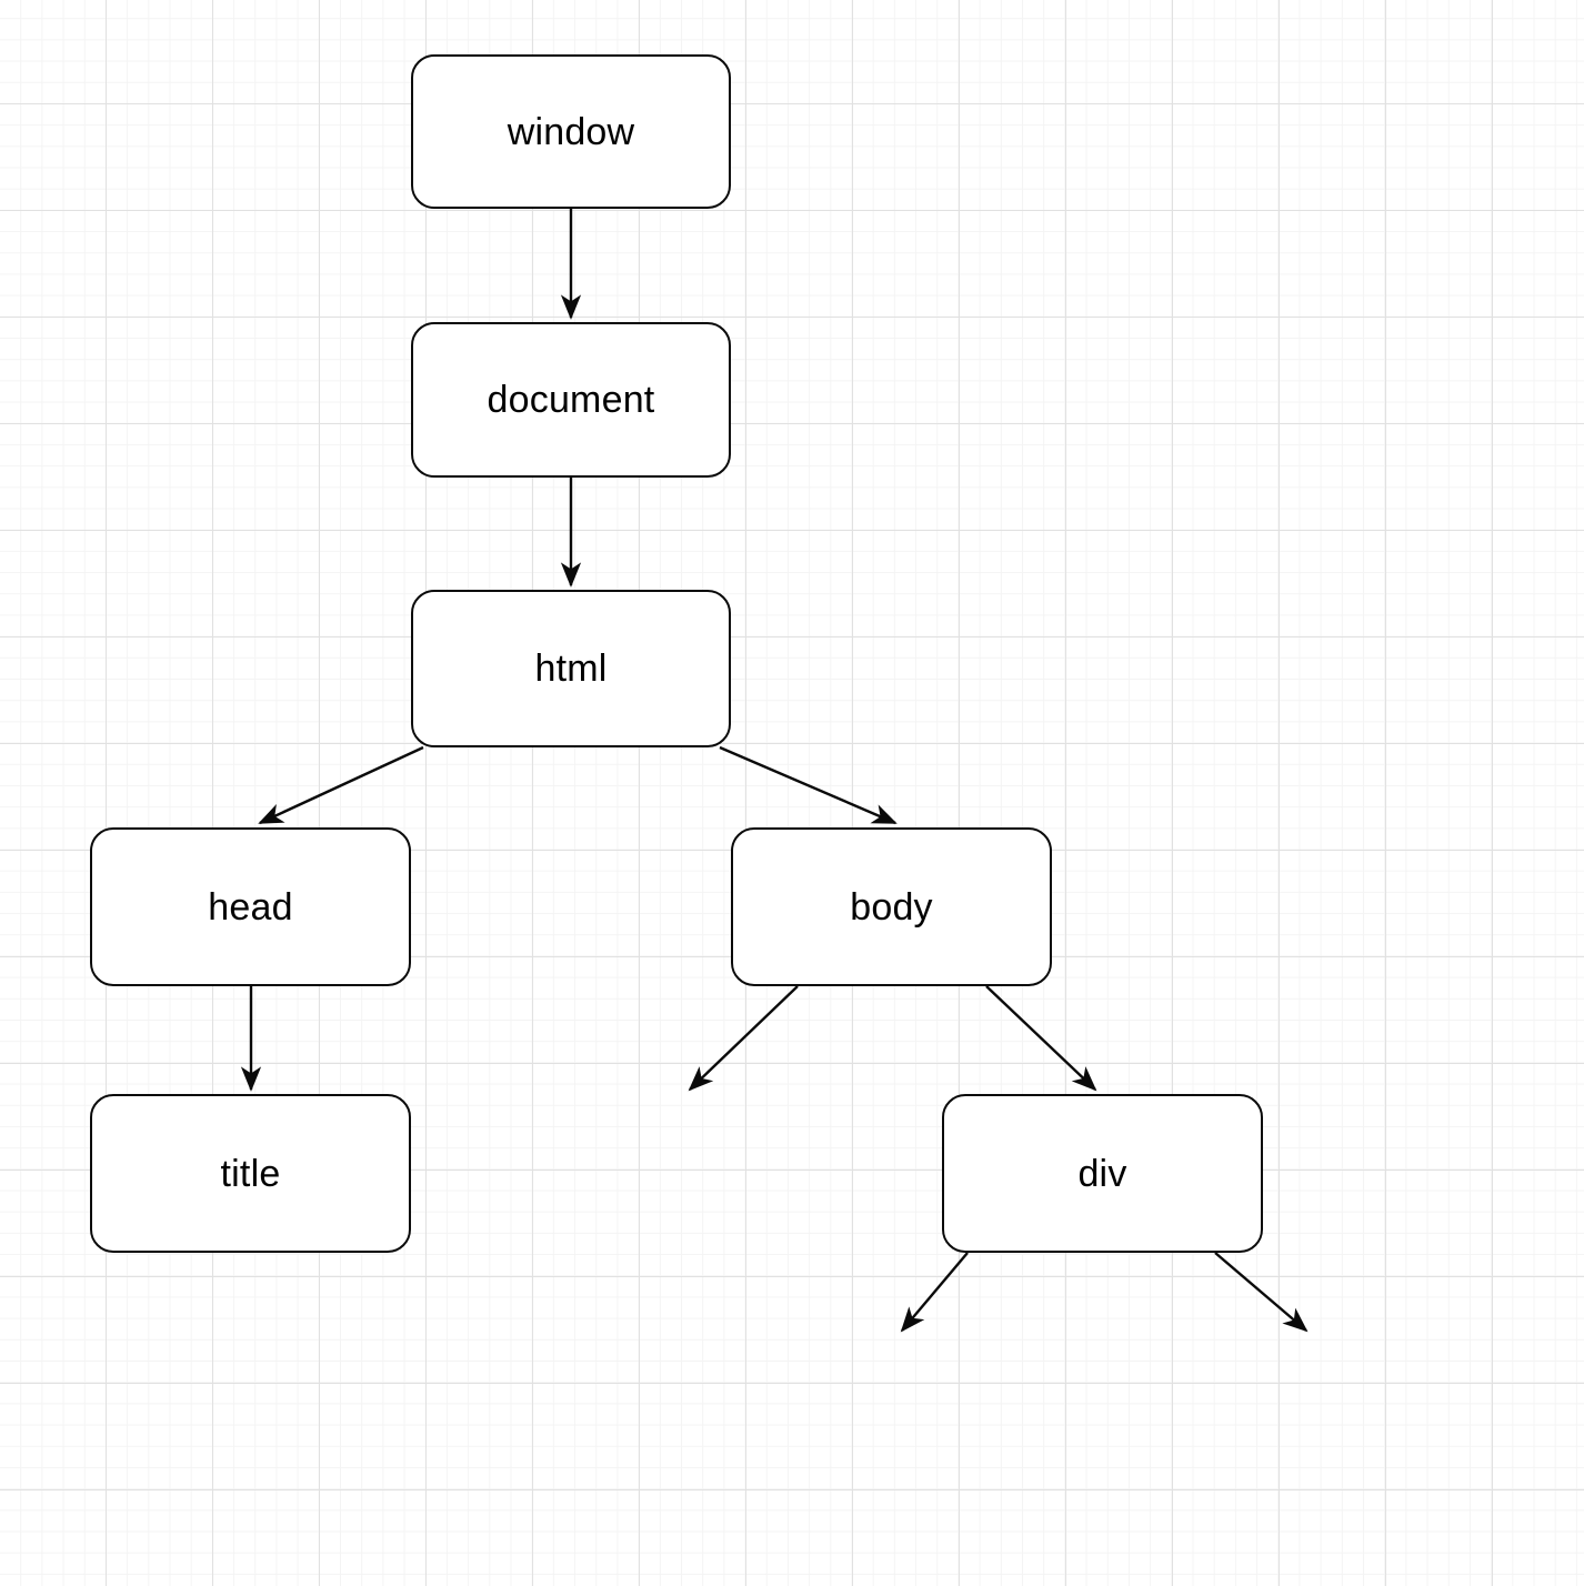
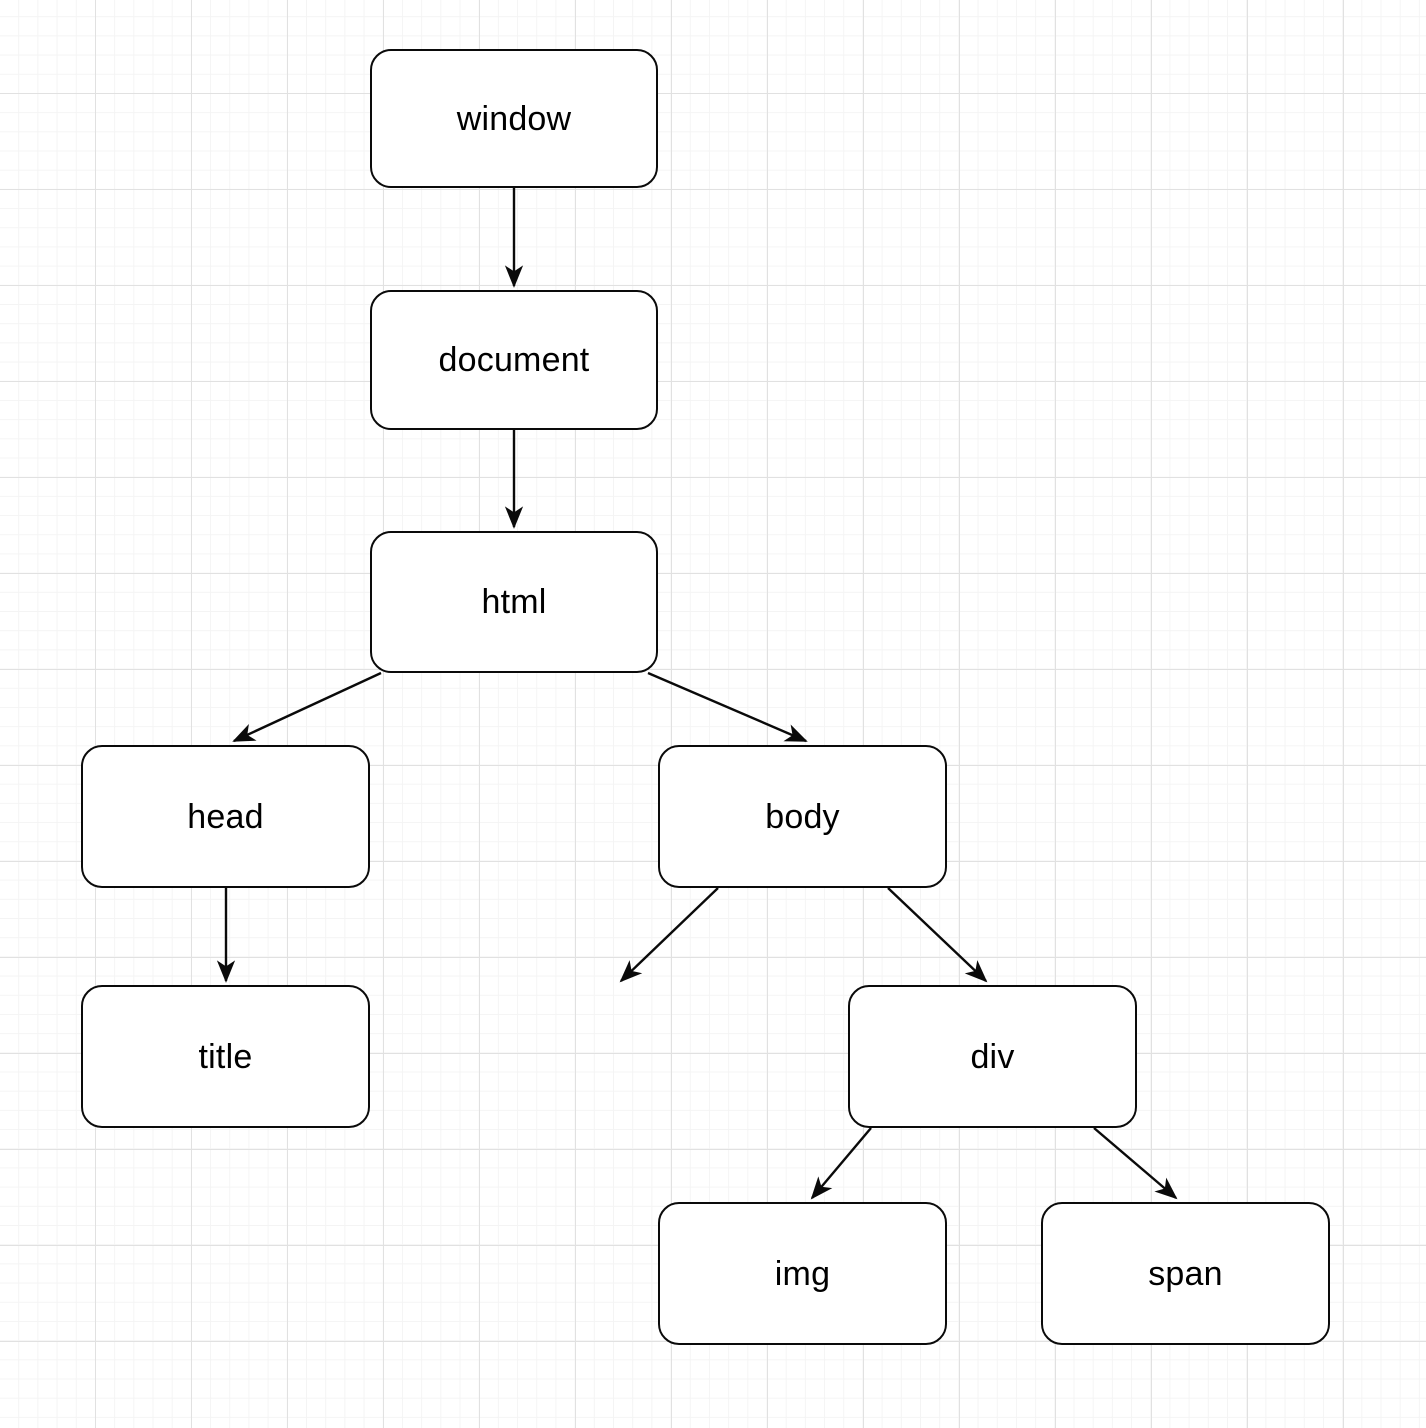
  window
  document
  html
  head
  body
  title
  div
+ img
+ span
